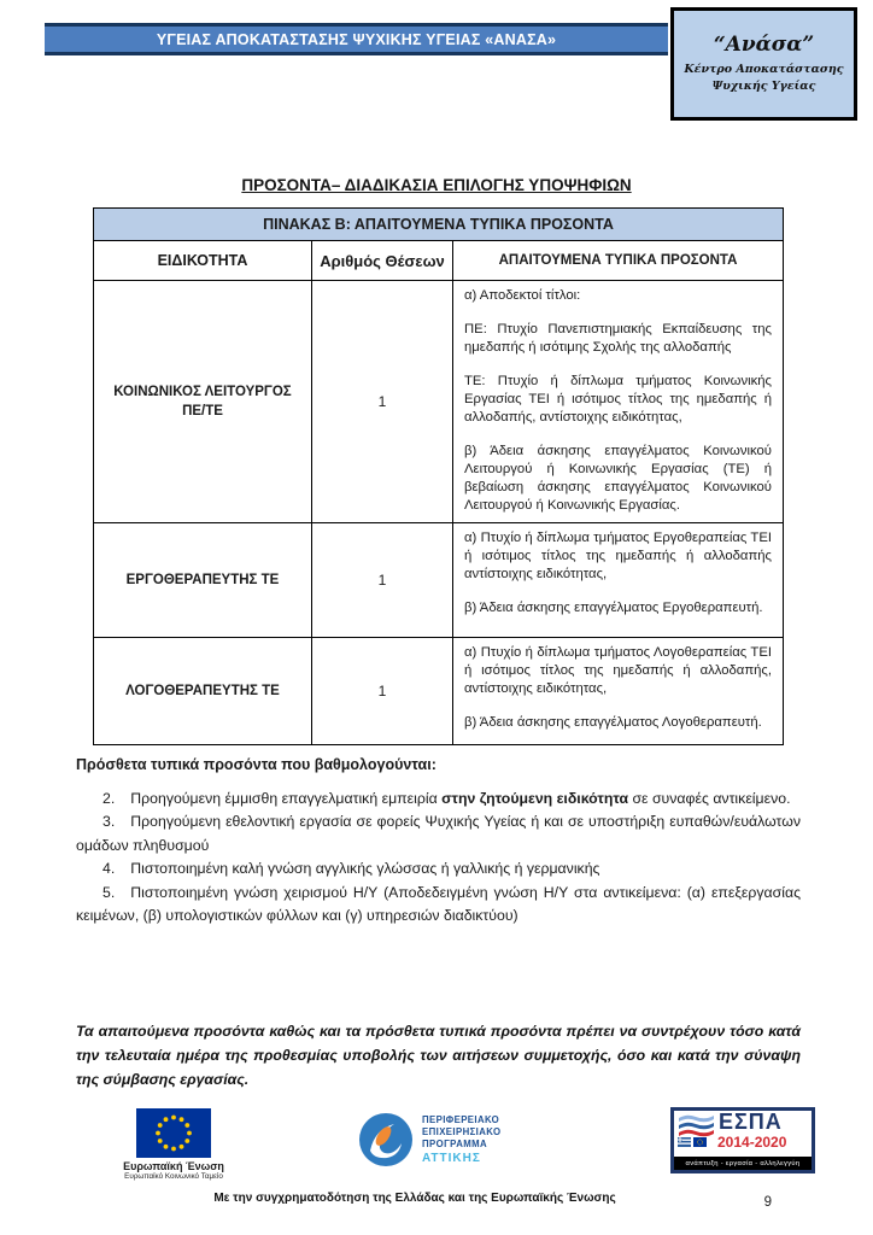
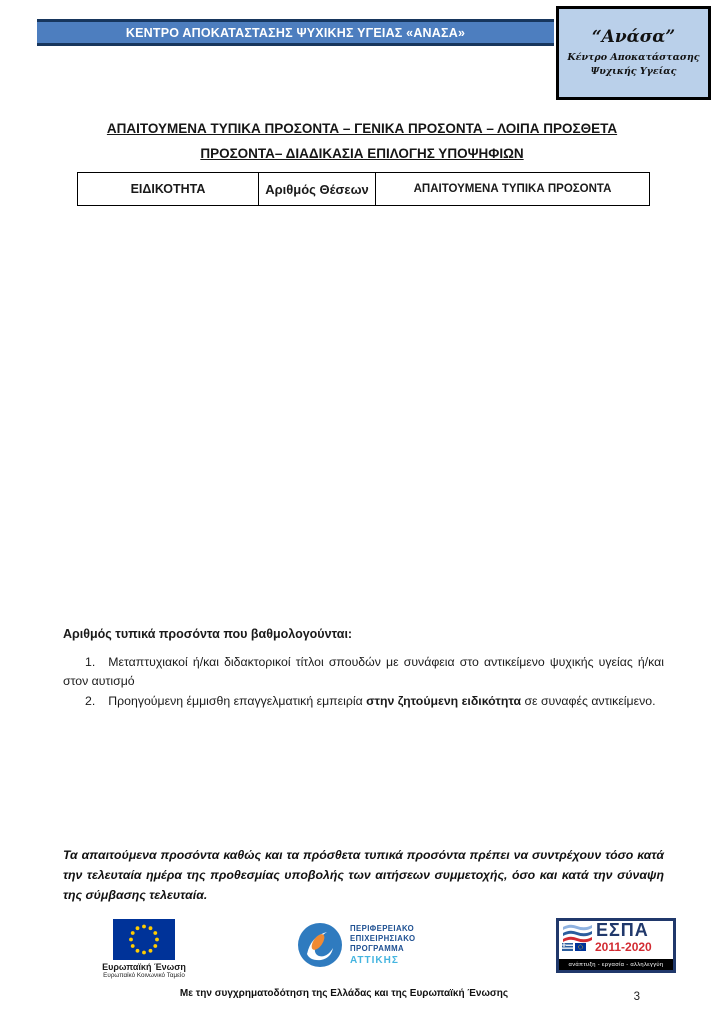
- ΥΓΕΙΑΣ ΑΠΟΚΑΤΑΣΤΑΣΗΣ ΨΥΧΙΚΗΣ ΥΓΕΙΑΣ «ΑΝΑΣΑ»
+ ΚΕΝΤΡΟ ΑΠΟΚΑΤΑΣΤΑΣΗΣ ΨΥΧΙΚΗΣ ΥΓΕΙΑΣ «ΑΝΑΣΑ»
  “Ανάσα”
  Κέντρο Αποκατάστασης
  Ψυχικής Υγείας
+ ΑΠΑΙΤΟΥΜΕΝΑ ΤΥΠΙΚΑ ΠΡΟΣΟΝΤΑ – ΓΕΝΙΚΑ ΠΡΟΣΟΝΤΑ – ΛΟΙΠΑ ΠΡΟΣΘΕΤΑ
  ΠΡΟΣΟΝΤΑ– ΔΙΑΔΙΚΑΣΙΑ ΕΠΙΛΟΓΗΣ ΥΠΟΨΗΦΙΩΝ
- ΠΙΝΑΚΑΣ Β: ΑΠΑΙΤΟΥΜΕΝΑ ΤΥΠΙΚΑ ΠΡΟΣΟΝΤΑ
  ΕΙΔΙΚΟΤΗΤΑ	Αριθμός Θέσεων	ΑΠΑΙΤΟΥΜΕΝΑ ΤΥΠΙΚΑ ΠΡΟΣΟΝΤΑ
- ΚΟΙΝΩΝΙΚΟΣ ΛΕΙΤΟΥΡΓΟΣ ΠΕ/ΤΕ	1	α) Αποδεκτοί τίτλοι: ΠΕ: Πτυχίο Πανεπιστημιακής Εκπαίδευσης της ημεδαπής ή ισότιμης Σχολής της αλλοδαπής ΤΕ: Πτυχίο ή δίπλωμα τμήματος Κοινωνικής Εργασίας ΤΕΙ ή ισότιμος τίτλος της ημεδαπής ή αλλοδαπής, αντίστοιχης ειδικότητας, β) Άδεια άσκησης επαγγέλματος Κοινωνικού Λειτουργού ή Κοινωνικής Εργασίας (ΤΕ) ή βεβαίωση άσκησης επαγγέλματος Κοινωνικού Λειτουργού ή Κοινωνικής Εργασίας.
- ΕΡΓΟΘΕΡΑΠΕΥΤΗΣ ΤΕ	1	α) Πτυχίο ή δίπλωμα τμήματος Εργοθεραπείας ΤΕΙ ή ισότιμος τίτλος της ημεδαπής ή αλλοδαπής αντίστοιχης ειδικότητας, β) Άδεια άσκησης επαγγέλματος Εργοθεραπευτή.
- ΛΟΓΟΘΕΡΑΠΕΥΤΗΣ ΤΕ	1	α) Πτυχίο ή δίπλωμα τμήματος Λογοθεραπείας ΤΕΙ ή ισότιμος τίτλος της ημεδαπής ή αλλοδαπής, αντίστοιχης ειδικότητας, β) Άδεια άσκησης επαγγέλματος Λογοθεραπευτή.
- Πρόσθετα τυπικά προσόντα που βαθμολογούνται:
+ Αριθμός τυπικά προσόντα που βαθμολογούνται:
+ 1. Μεταπτυχιακοί ή/και διδακτορικοί τίτλοι σπουδών με συνάφεια στο αντικείμενο ψυχικής υγείας ή/και στον αυτισμό
  2. Προηγούμενη έμμισθη επαγγελματική εμπειρία στην ζητούμενη ειδικότητα σε συναφές αντικείμενο.
- 3. Προηγούμενη εθελοντική εργασία σε φορείς Ψυχικής Υγείας ή και σε υποστήριξη ευπαθών/ευάλωτων ομάδων πληθυσμού
- 4. Πιστοποιημένη καλή γνώση αγγλικής γλώσσας ή γαλλικής ή γερμανικής
- 5. Πιστοποιημένη γνώση χειρισμού Η/Υ (Αποδεδειγμένη γνώση Η/Υ στα αντικείμενα: (α) επεξεργασίας κειμένων, (β) υπολογιστικών φύλλων και (γ) υπηρεσιών διαδικτύου)
- Τα απαιτούμενα προσόντα καθώς και τα πρόσθετα τυπικά προσόντα πρέπει να συντρέχουν τόσο κατά την τελευταία ημέρα της προθεσμίας υποβολής των αιτήσεων συμμετοχής, όσο και κατά την σύναψη της σύμβασης εργασίας.
+ Τα απαιτούμενα προσόντα καθώς και τα πρόσθετα τυπικά προσόντα πρέπει να συντρέχουν τόσο κατά την τελευταία ημέρα της προθεσμίας υποβολής των αιτήσεων συμμετοχής, όσο και κατά την σύναψη της σύμβασης τελευταία.
  Ευρωπαϊκή Ένωση
  ΠΕΡΙΦΕΡΕΙΑΚΟ
  ΕΠΙΧΕΙΡΗΣΙΑΚΟ
  ΠΡΟΓΡΑΜΜΑ
  ΑΤΤΙΚΗΣ
  ΕΣΠΑ
- 2014-2020
+ 2011-2020
- Με την συγχρηματοδότηση της Ελλάδας και της Ευρωπαϊκής Ένωσης
+ Με την συγχρηματοδότηση της Ελλάδας και της Ευρωπαϊκή Ένωσης
- 9
+ 3
